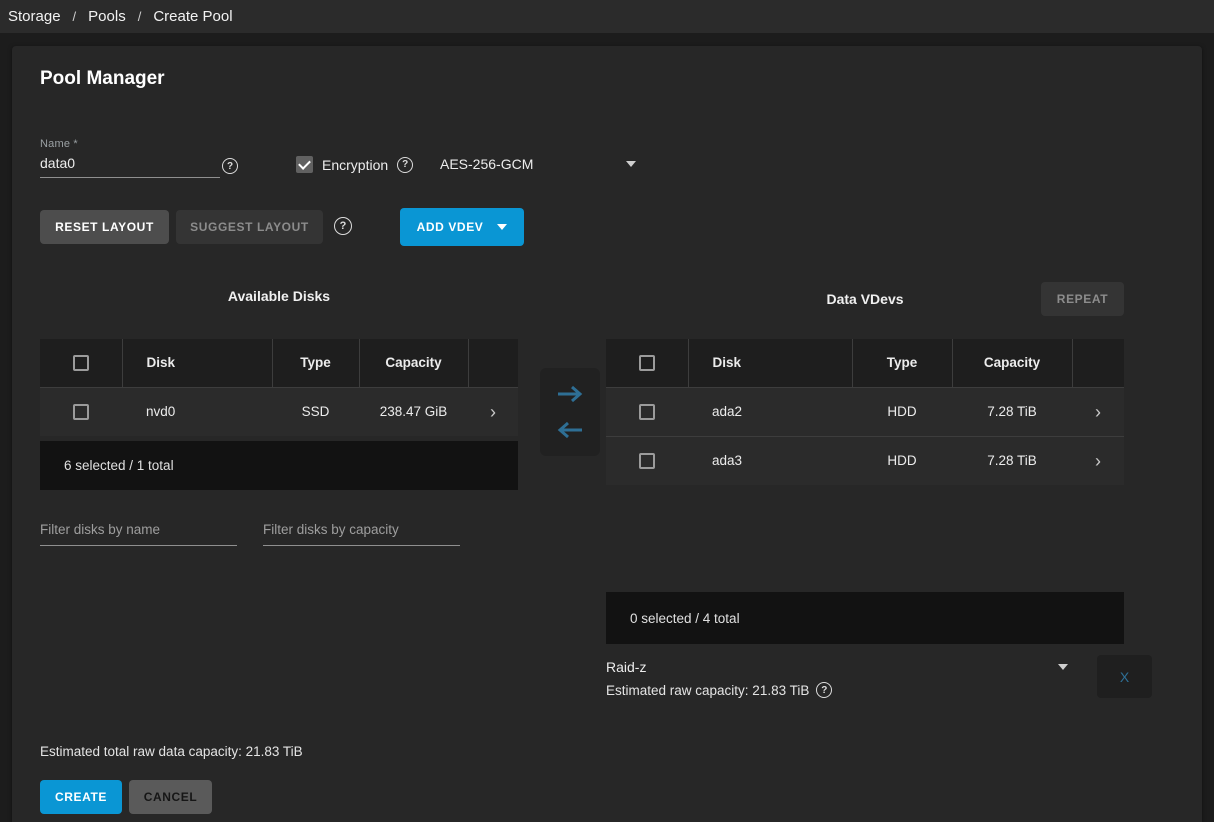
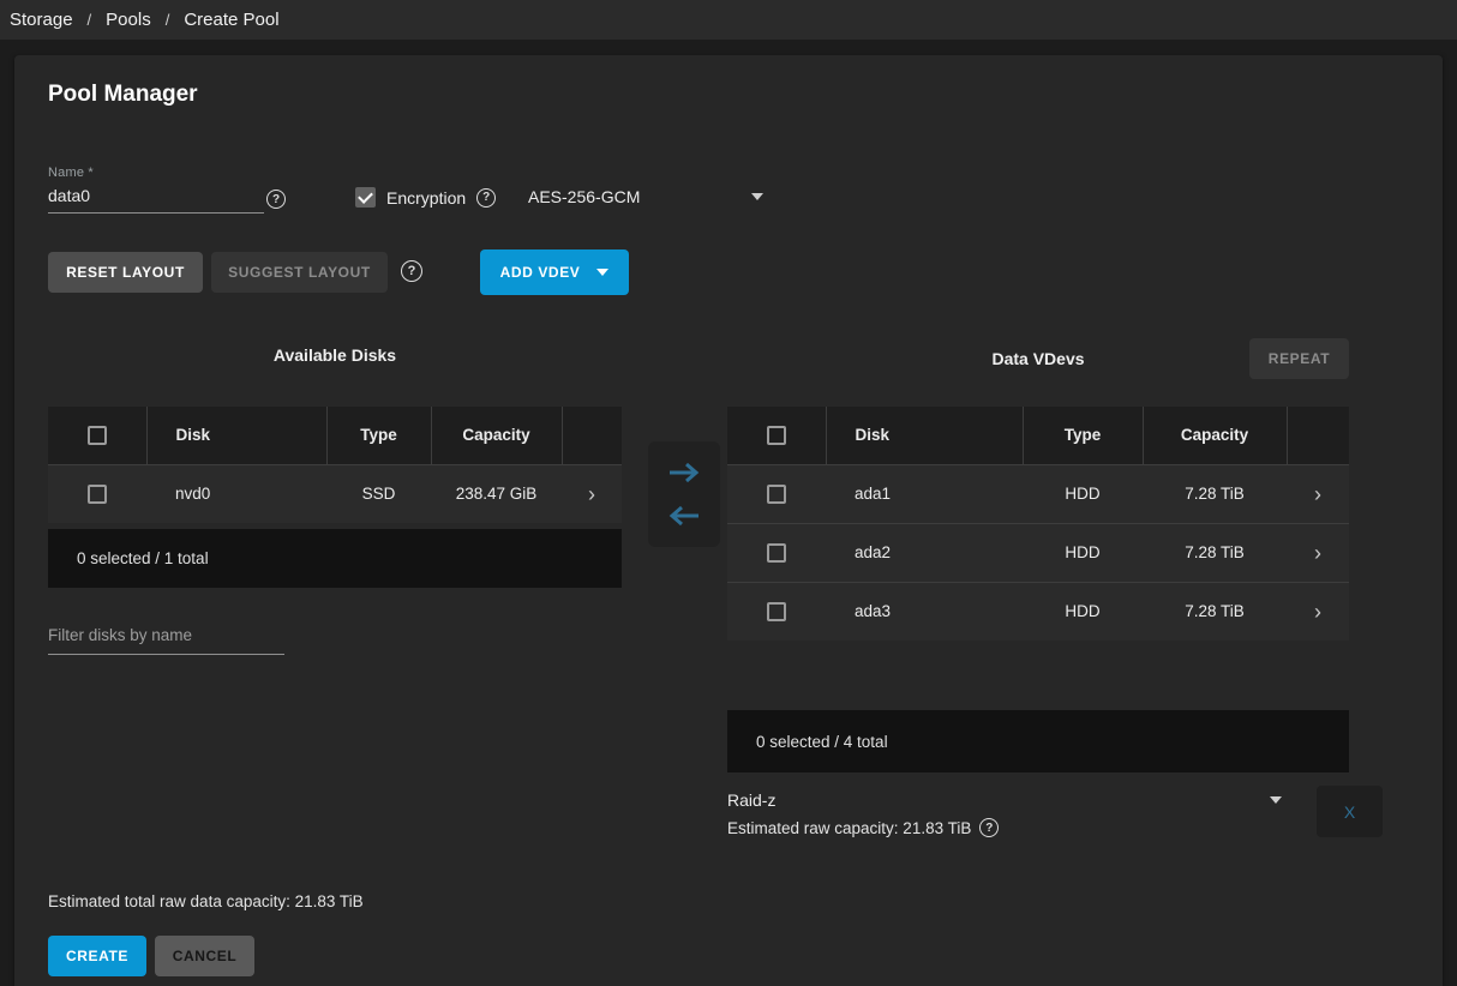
  Storage
  /
  Pools
  /
  Create Pool
  Pool Manager
  Name *
  data0
  ?
  Encryption
  ?
  AES-256-GCM
  RESET LAYOUT
  SUGGEST LAYOUT
  ?
  ADD VDEV
  Available Disks
  	Disk	Type	Capacity
  	nvd0	SSD	238.47 GiB	›
- 6 selected / 1 total
+ 0 selected / 1 total
  Filter disks by name
- Filter disks by capacity
  Data VDevs
  REPEAT
  	Disk	Type	Capacity
+ 	ada1	HDD	7.28 TiB	›
  	ada2	HDD	7.28 TiB	›
  	ada3	HDD	7.28 TiB	›
  0 selected / 4 total
  Raid-z
  X
  Estimated raw capacity: 21.83 TiB
  ?
  Estimated total raw data capacity: 21.83 TiB
  CREATE
  CANCEL
